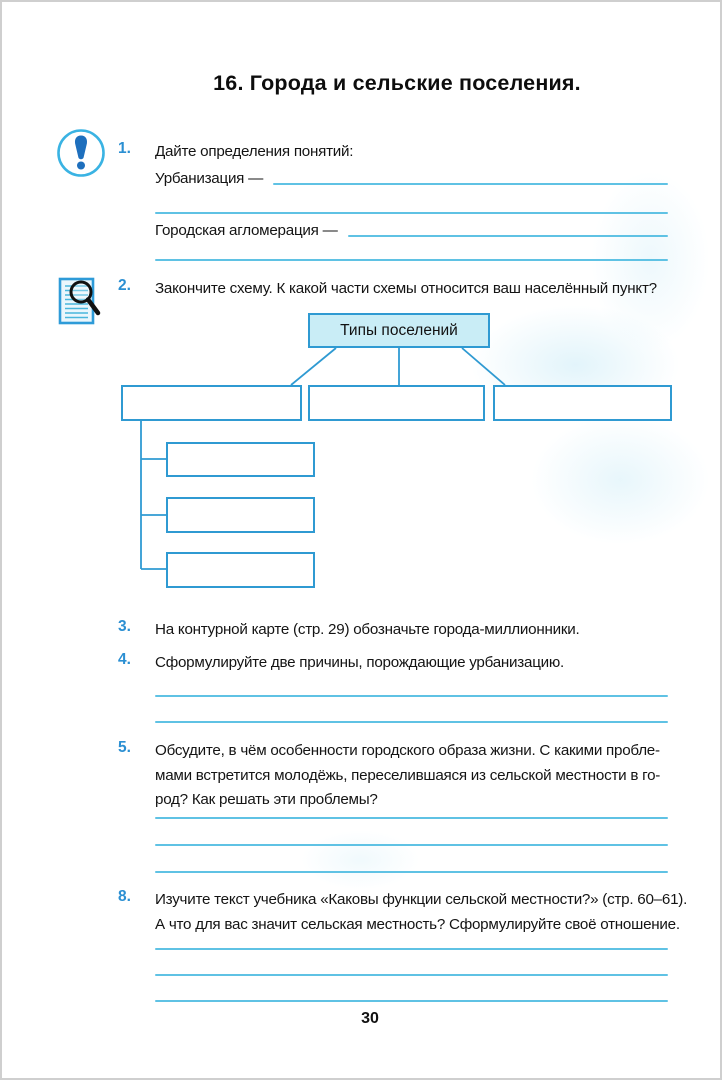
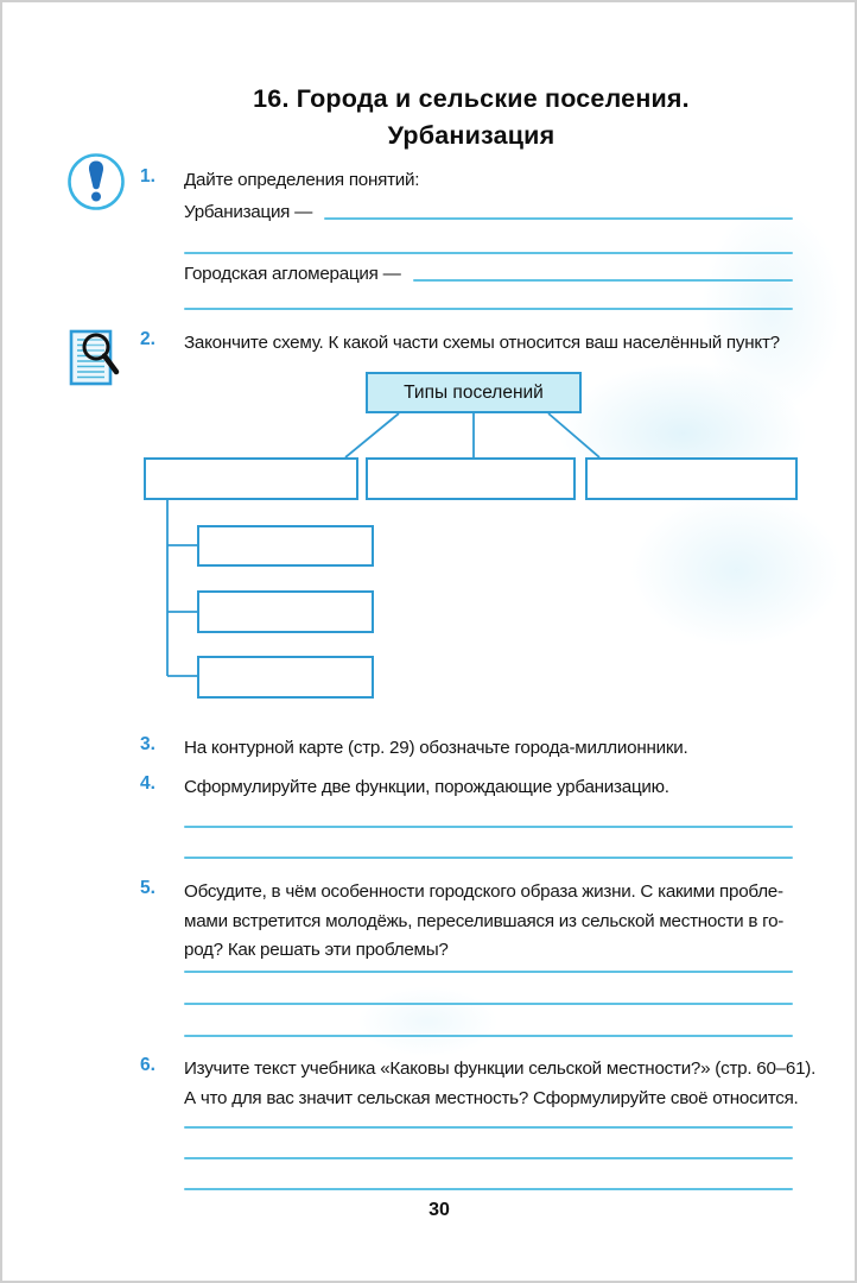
  16. Города и сельские поселения.
+ Урбанизация
  1.
  Дайте определения понятий:
  Урбанизация —
  Городская агломерация —
  2.
  Закончите схему. К какой части схемы относится ваш населённый пункт?
  Типы поселений
  3.
  На контурной карте (стр. 29) обозначьте города-миллионники.
  4.
- Сформулируйте две причины, порождающие урбанизацию.
+ Сформулируйте две функции, порождающие урбанизацию.
  5.
  Обсудите, в чём особенности городского образа жизни. С какими пробле-
  мами встретится молодёжь, переселившаяся из сельской местности в го-
  род? Как решать эти проблемы?
- 8.
+ 6.
  Изучите текст учебника «Каковы функции сельской местности?» (стр. 60–61).
- А что для вас значит сельская местность? Сформулируйте своё отношение.
+ А что для вас значит сельская местность? Сформулируйте своё относится.
  30
